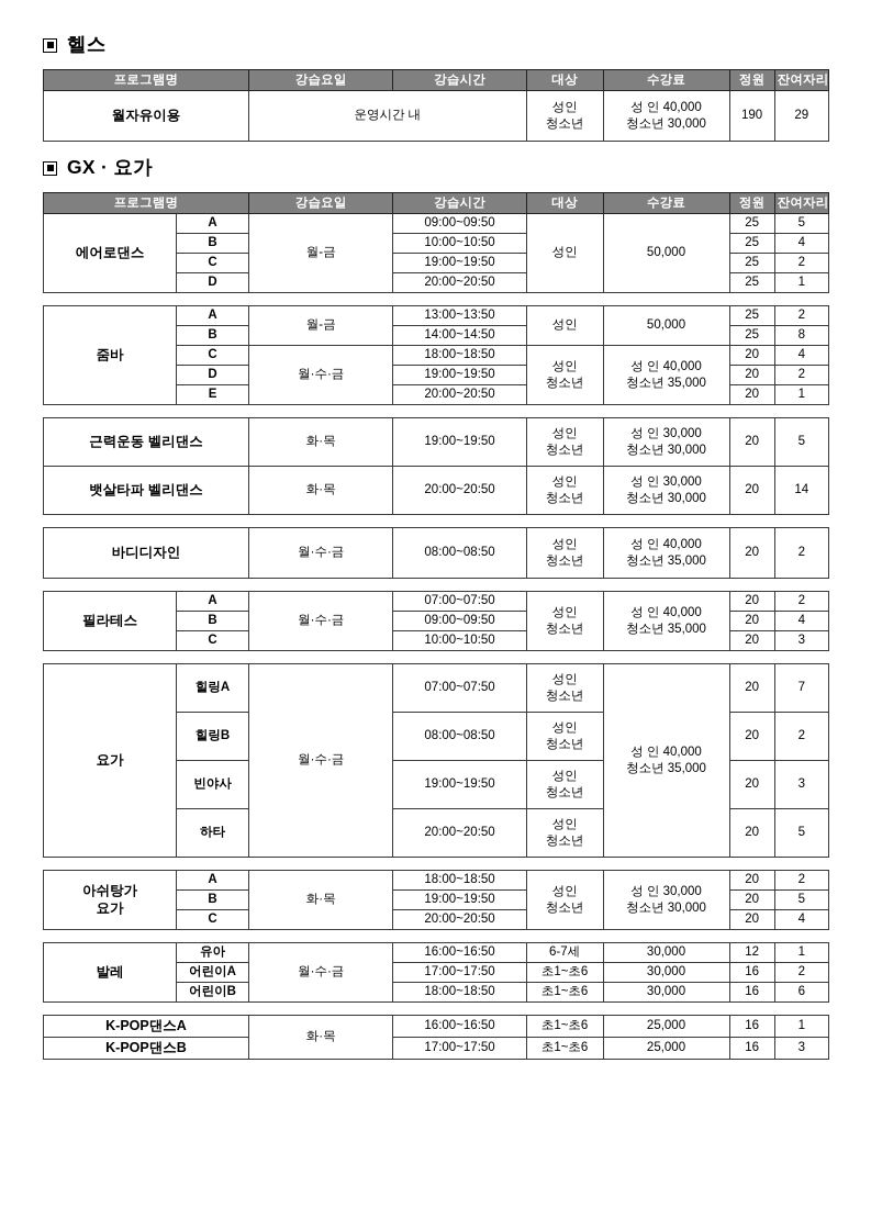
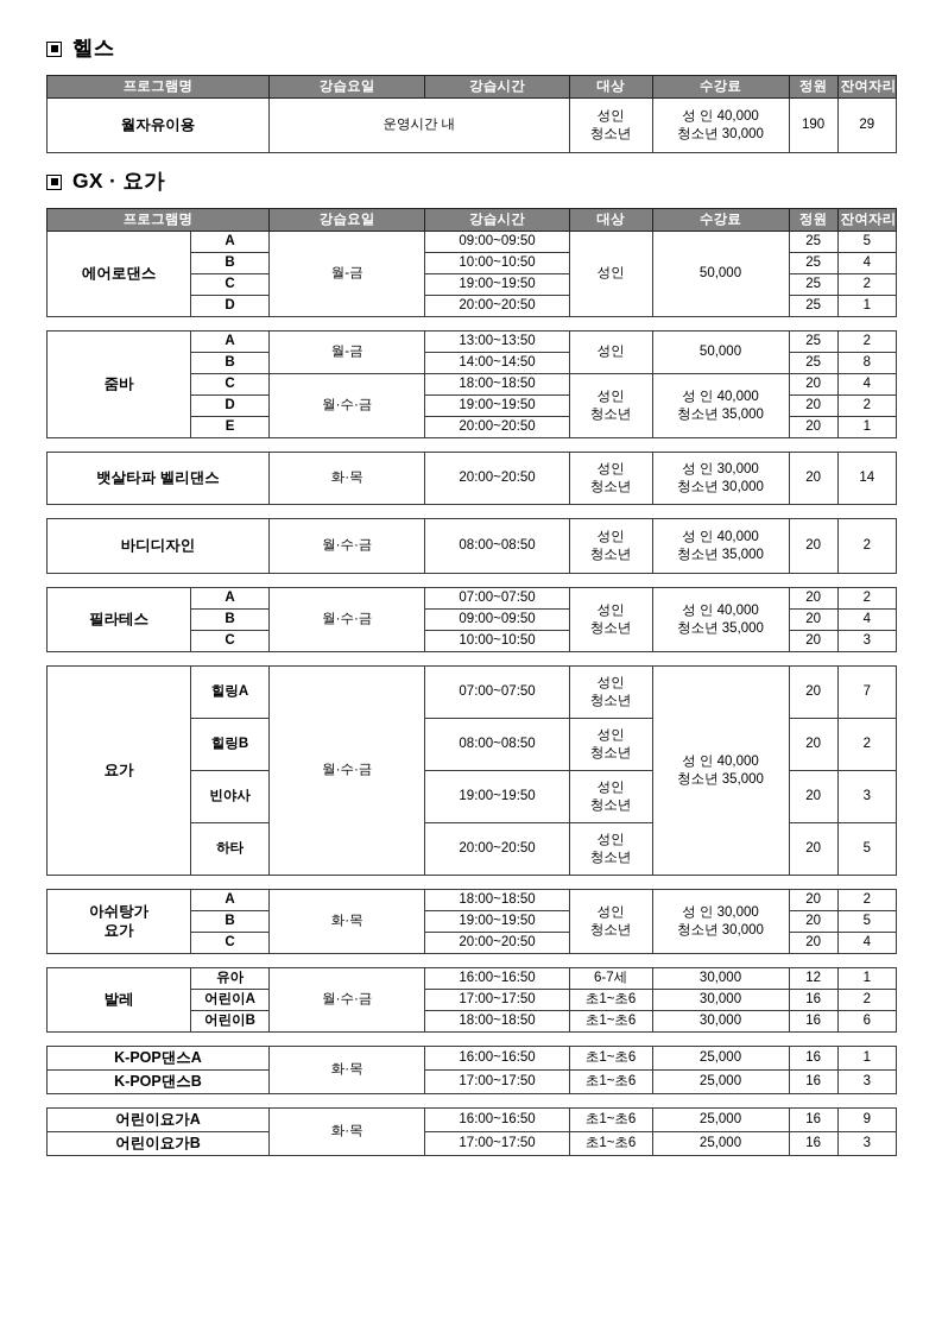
  헬스
  프로그램명	강습요일	강습시간	대상	수강료	정원	잔여자리
  월자유이용	운영시간 내	성인 청소년	성 인 40,000 청소년 30,000	190	29
  GX · 요가
  프로그램명	강습요일	강습시간	대상	수강료	정원	잔여자리
  에어로댄스	A	월-금	09:00~09:50	성인	50,000	25	5
  B	10:00~10:50	25	4
  C	19:00~19:50	25	2
  D	20:00~20:50	25	1
  줌바	A	월-금	13:00~13:50	성인	50,000	25	2
  B	14:00~14:50	25	8
  C	월·수·금	18:00~18:50	성인 청소년	성 인 40,000 청소년 35,000	20	4
  D	19:00~19:50	20	2
  E	20:00~20:50	20	1
- 근력운동 벨리댄스	화·목	19:00~19:50	성인 청소년	성 인 30,000 청소년 30,000	20	5
  뱃살타파 벨리댄스	화·목	20:00~20:50	성인 청소년	성 인 30,000 청소년 30,000	20	14
  바디디자인	월·수·금	08:00~08:50	성인 청소년	성 인 40,000 청소년 35,000	20	2
  필라테스	A	월·수·금	07:00~07:50	성인 청소년	성 인 40,000 청소년 35,000	20	2
  B	09:00~09:50	20	4
  C	10:00~10:50	20	3
  요가	힐링A	월·수·금	07:00~07:50	성인 청소년	성 인 40,000 청소년 35,000	20	7
  힐링B	08:00~08:50	성인 청소년	20	2
  빈야사	19:00~19:50	성인 청소년	20	3
  하타	20:00~20:50	성인 청소년	20	5
  아쉬탕가 요가	A	화·목	18:00~18:50	성인 청소년	성 인 30,000 청소년 30,000	20	2
  B	19:00~19:50	20	5
  C	20:00~20:50	20	4
  발레	유아	월·수·금	16:00~16:50	6-7세	30,000	12	1
  어린이A	17:00~17:50	초1~초6	30,000	16	2
  어린이B	18:00~18:50	초1~초6	30,000	16	6
  K-POP댄스A	화·목	16:00~16:50	초1~초6	25,000	16	1
  K-POP댄스B	17:00~17:50	초1~초6	25,000	16	3
+ 어린이요가A	화·목	16:00~16:50	초1~초6	25,000	16	9
+ 어린이요가B	17:00~17:50	초1~초6	25,000	16	3
